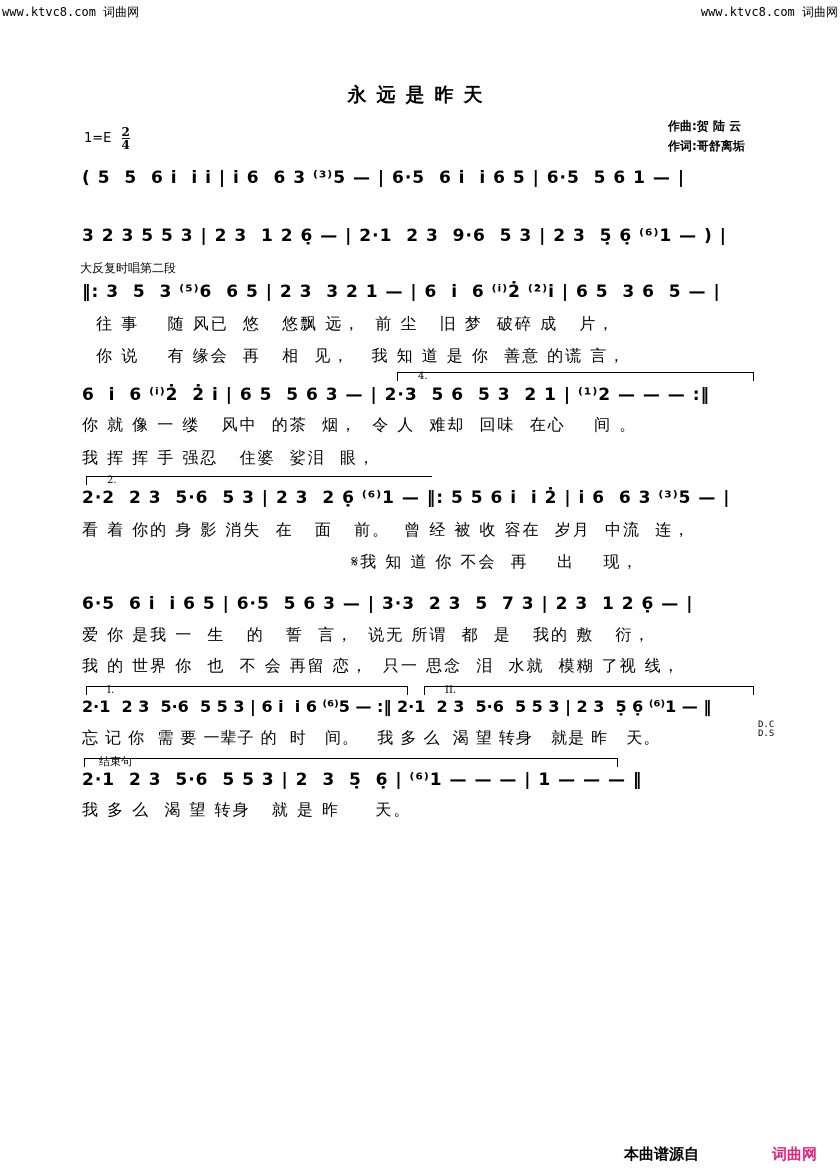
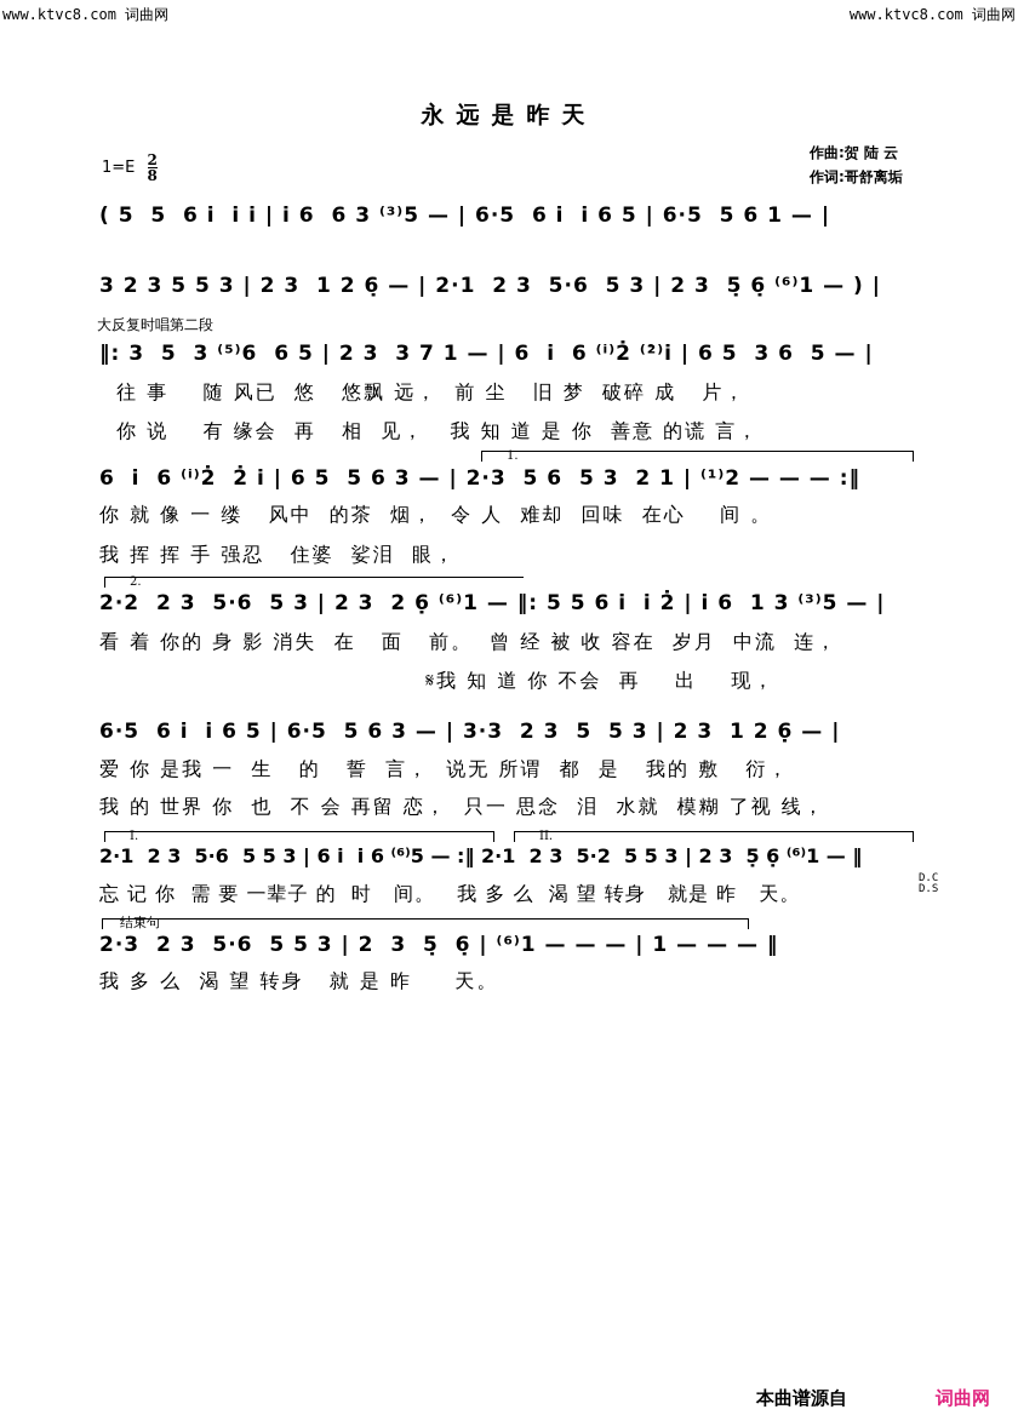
  www.ktvc8.com 词曲网
  www.ktvc8.com 词曲网
  永远是昨天
  1=E
  2
- 4
+ 8
  作曲:贺 陆 云
  作词:哥舒离垢
  ( 5 5 6 i i i | i 6 6 3 ⁽³⁾5 — | 6·5 6 i i 6 5 | 6·5 5 6 1 — |
- 3 2 3 5 5 3 | 2 3 1 2 6̣ — | 2·1 2 3 9·6 5 3 | 2 3 5̣ 6̣ ⁽⁶⁾1 — ) |
+ 3 2 3 5 5 3 | 2 3 1 2 6̣ — | 2·1 2 3 5·6 5 3 | 2 3 5̣ 6̣ ⁽⁶⁾1 — ) |
  大反复时唱第二段
- ‖: 3 5 3 ⁽⁵⁾6 6 5 | 2 3 3 2 1 — | 6 i 6 ⁽ⁱ⁾2̇ ⁽²̇⁾i | 6 5 3 6 5 — |
+ ‖: 3 5 3 ⁽⁵⁾6 6 5 | 2 3 3 7 1 — | 6 i 6 ⁽ⁱ⁾2̇ ⁽²̇⁾i | 6 5 3 6 5 — |
  往 事 随 风已 悠 悠飘 远， 前 尘 旧 梦 破碎 成 片，
  你 说 有 缘会 再 相 见， 我 知 道 是 你 善意 的谎 言，
- 4.
+ 1.
  6 i 6 ⁽ⁱ⁾2̇ 2̇ i | 6 5 5 6 3 — | 2·3 5 6 5 3 2 1 | ⁽¹⁾2 — — — :‖
  你 就 像 一 缕 风中 的茶 烟， 令 人 难却 回味 在心 间 。
  我 挥 挥 手 强忍 住婆 娑泪 眼，
  2.
- 2·2 2 3 5·6 5 3 | 2 3 2 6̣ ⁽⁶⁾1 — ‖: 5 5 6 i i 2̇ | i 6 6 3 ⁽³⁾5 — |
+ 2·2 2 3 5·6 5 3 | 2 3 2 6̣ ⁽⁶⁾1 — ‖: 5 5 6 i i 2̇ | i 6 1 3 ⁽³⁾5 — |
  看 着 你的 身 影 消失 在 面 前。 曾 经 被 收 容在 岁月 中流 连，
  𝄋我 知 道 你 不会 再 出 现，
- 6·5 6 i i 6 5 | 6·5 5 6 3 — | 3·3 2 3 5 7 3 | 2 3 1 2 6̣ — |
+ 6·5 6 i i 6 5 | 6·5 5 6 3 — | 3·3 2 3 5 5 3 | 2 3 1 2 6̣ — |
  爱 你 是我 一 生 的 誓 言， 说无 所谓 都 是 我的 敷 衍，
  我 的 世界 你 也 不 会 再留 恋， 只一 思念 泪 水就 模糊 了视 线，
  I.
  II.
- 2·1 2 3 5·6 5 5 3 | 6 i i 6 ⁽⁶⁾5 — :‖ 2·1 2 3 5·6 5 5 3 | 2 3 5̣ 6̣ ⁽⁶⁾1 — ‖
+ 2·1 2 3 5·6 5 5 3 | 6 i i 6 ⁽⁶⁾5 — :‖ 2·1 2 3 5·2 5 5 3 | 2 3 5̣ 6̣ ⁽⁶⁾1 — ‖
  忘 记 你 需 要 一辈子 的 时 间。 我 多 么 渴 望 转身 就是 昨 天。
  D.C
  D.S
  结束句
- 2·1 2 3 5·6 5 5 3 | 2 3 5̣ 6̣ | ⁽⁶⁾1 — — — | 1 — — — ‖
+ 2·3 2 3 5·6 5 5 3 | 2 3 5̣ 6̣ | ⁽⁶⁾1 — — — | 1 — — — ‖
  我 多 么 渴 望 转身 就 是 昨 天。
  本曲谱源自
  词曲网
